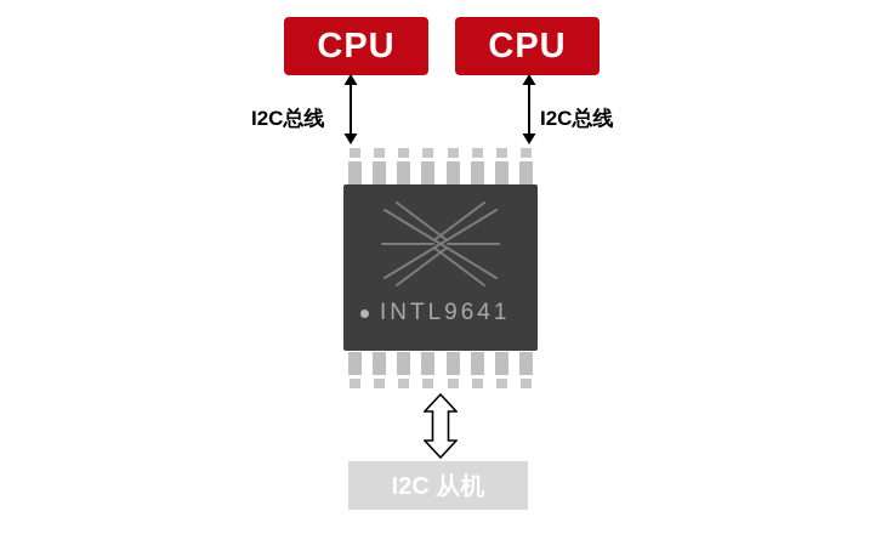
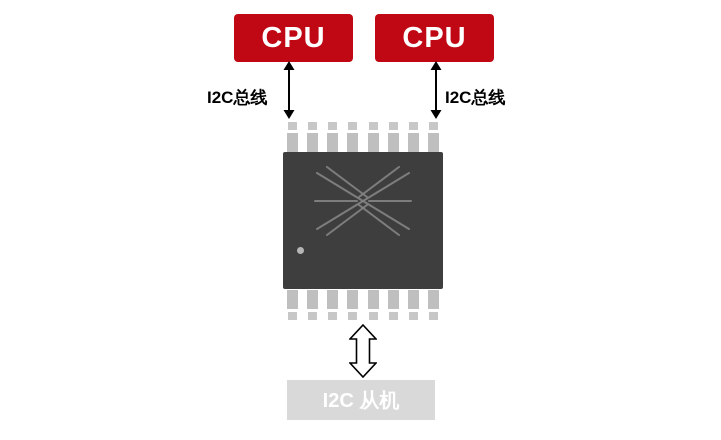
  CPU
  CPU
  I2C总线
  I2C总线
- INTL9641
  I2C 从机
